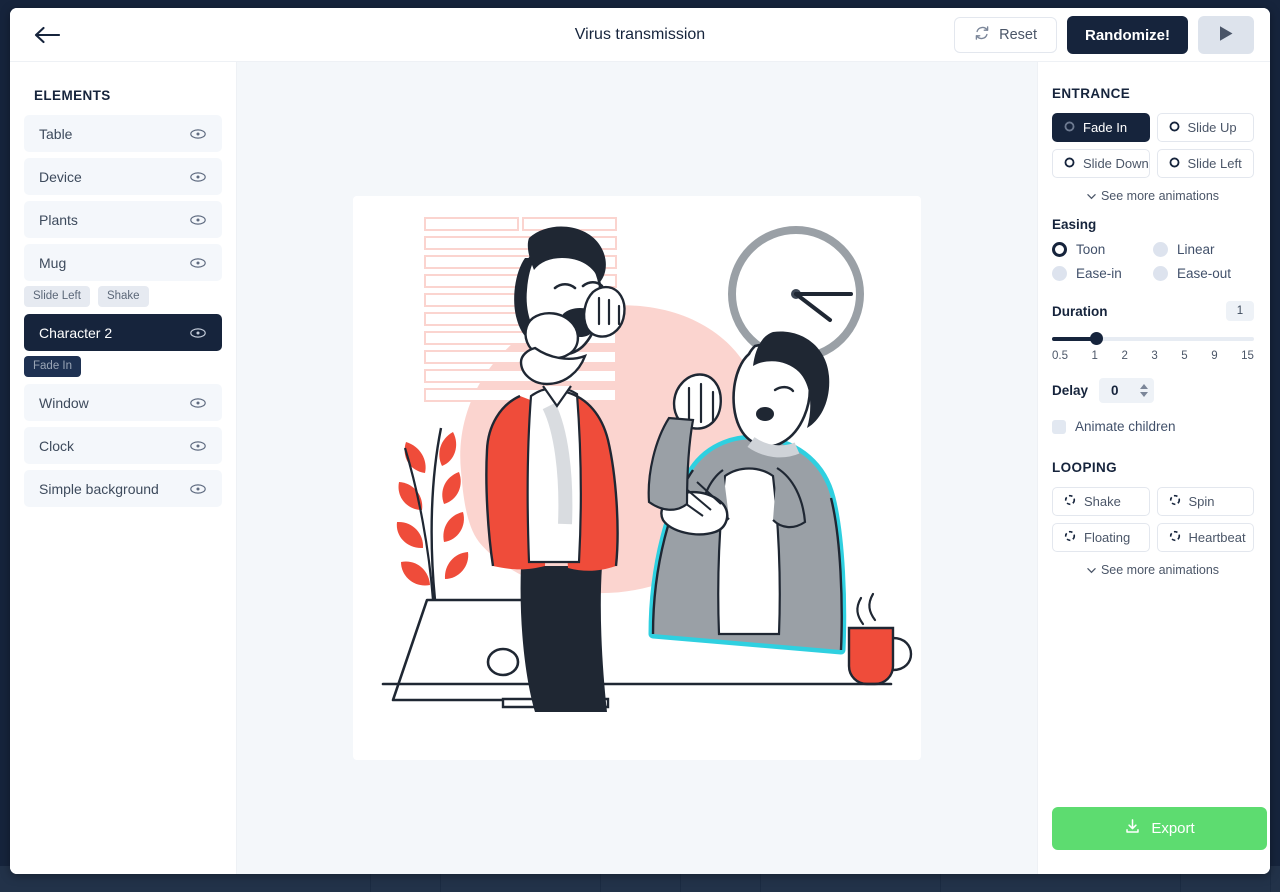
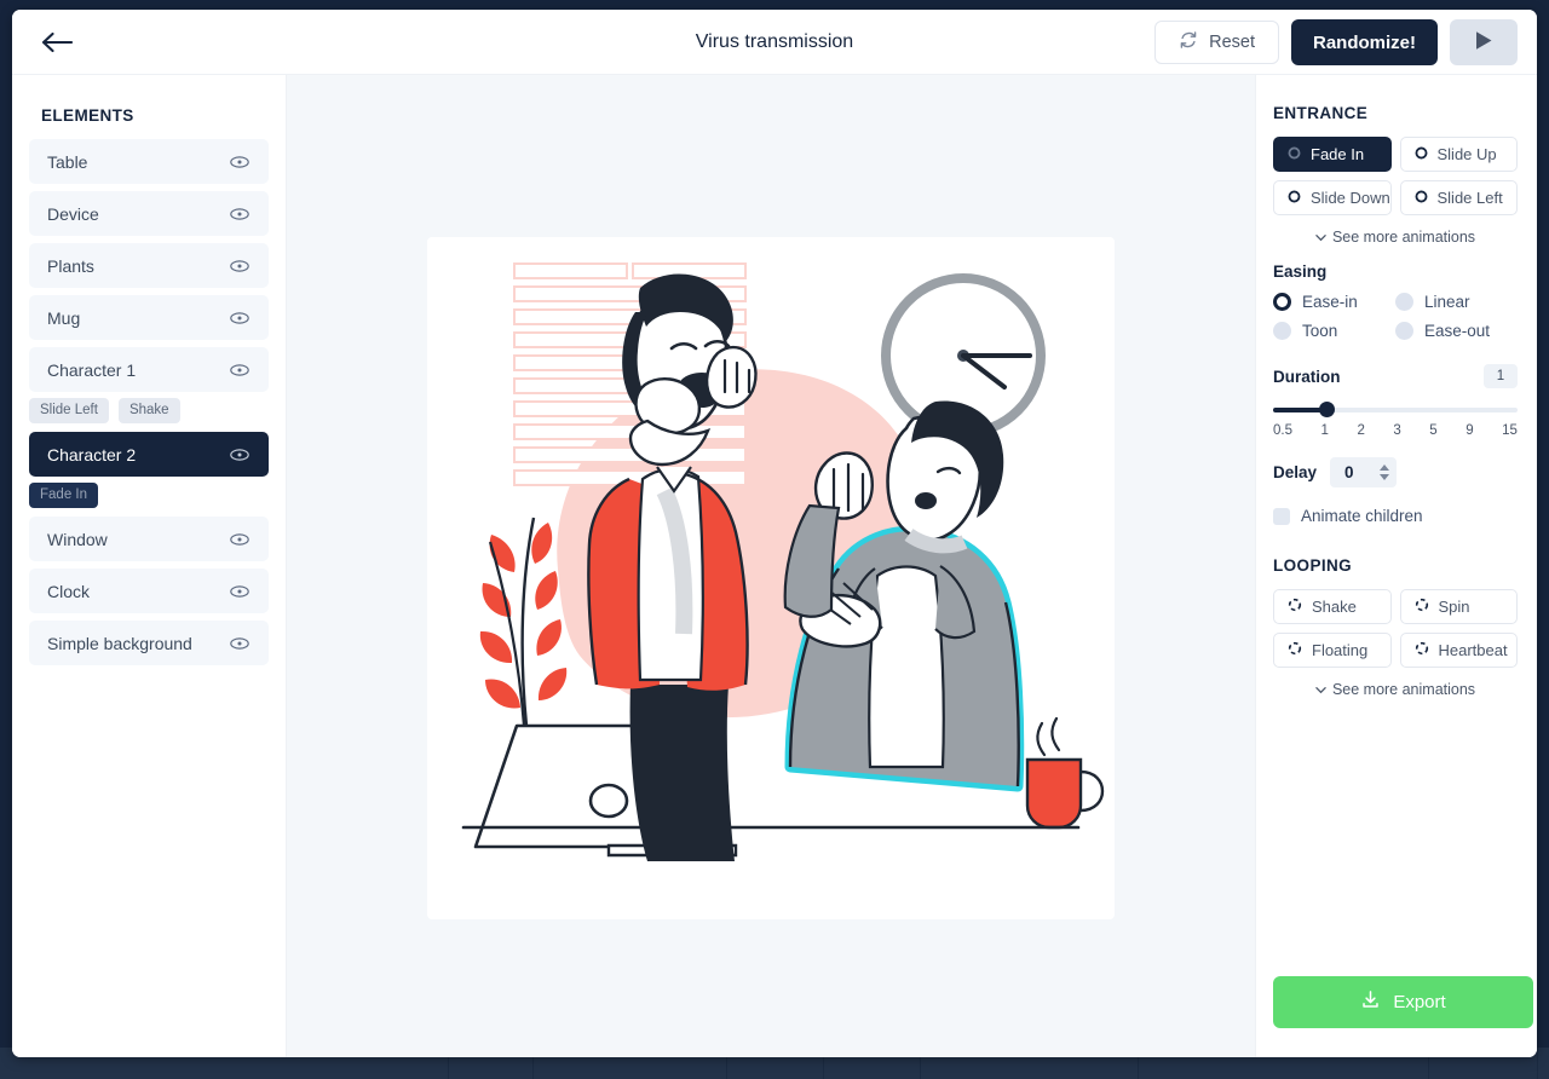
  Virus transmission
  Reset
  Randomize!
  ELEMENTS
  Table
  Device
  Plants
  Mug
+ Character 1
  Slide Left
  Shake
  Character 2
  Fade In
  Window
  Clock
  Simple background
  ENTRANCE
  Fade In
  Slide Up
  Slide Down
  Slide Left
  See more animations
  Easing
- Toon
+ Ease-in
  Linear
- Ease-in
+ Toon
  Ease-out
  Duration
  1
  0.5
  1
  2
  3
  5
  9
  15
  Delay
  0
  Animate children
  LOOPING
  Shake
  Spin
  Floating
  Heartbeat
  See more animations
  Export
